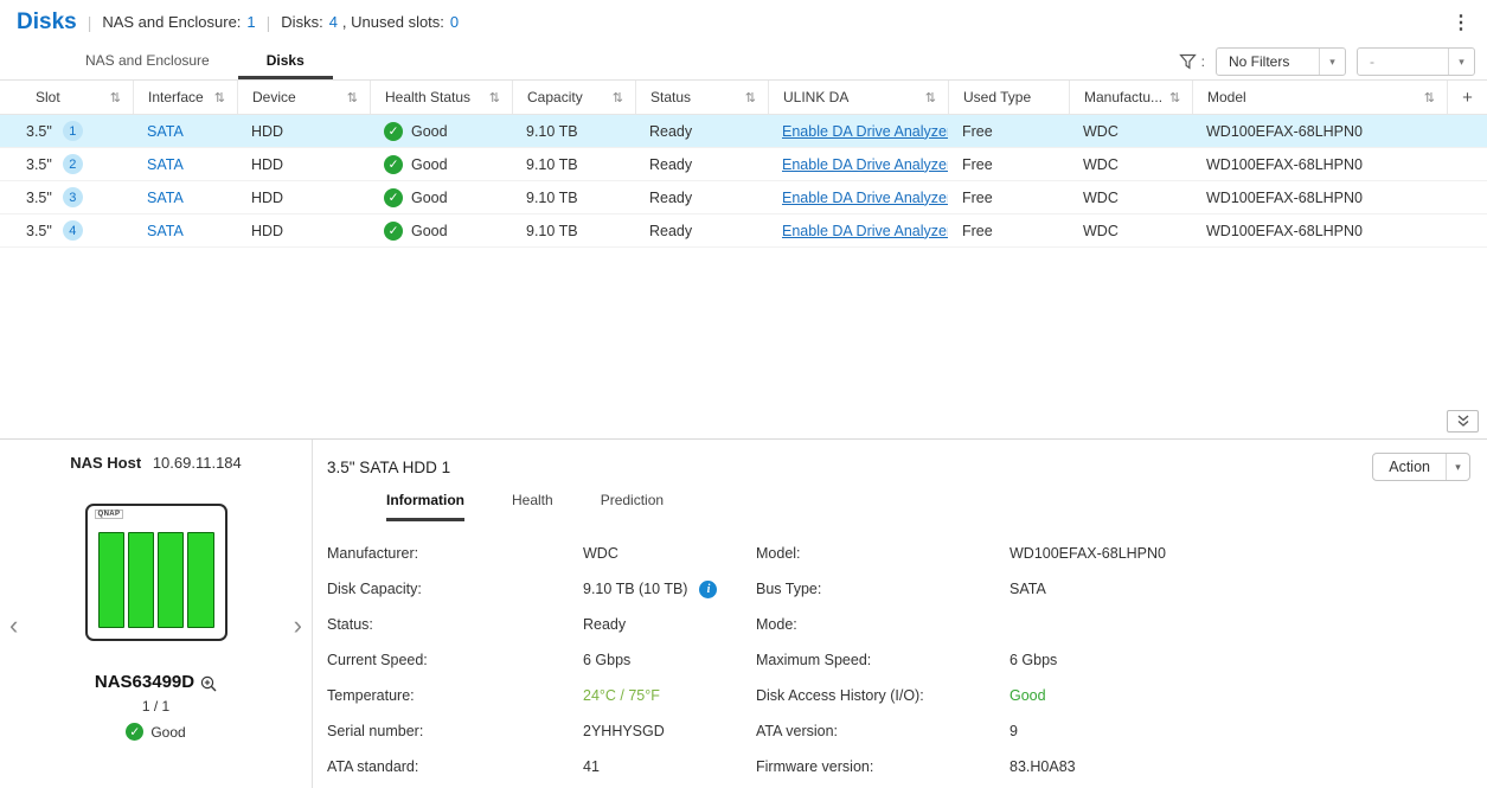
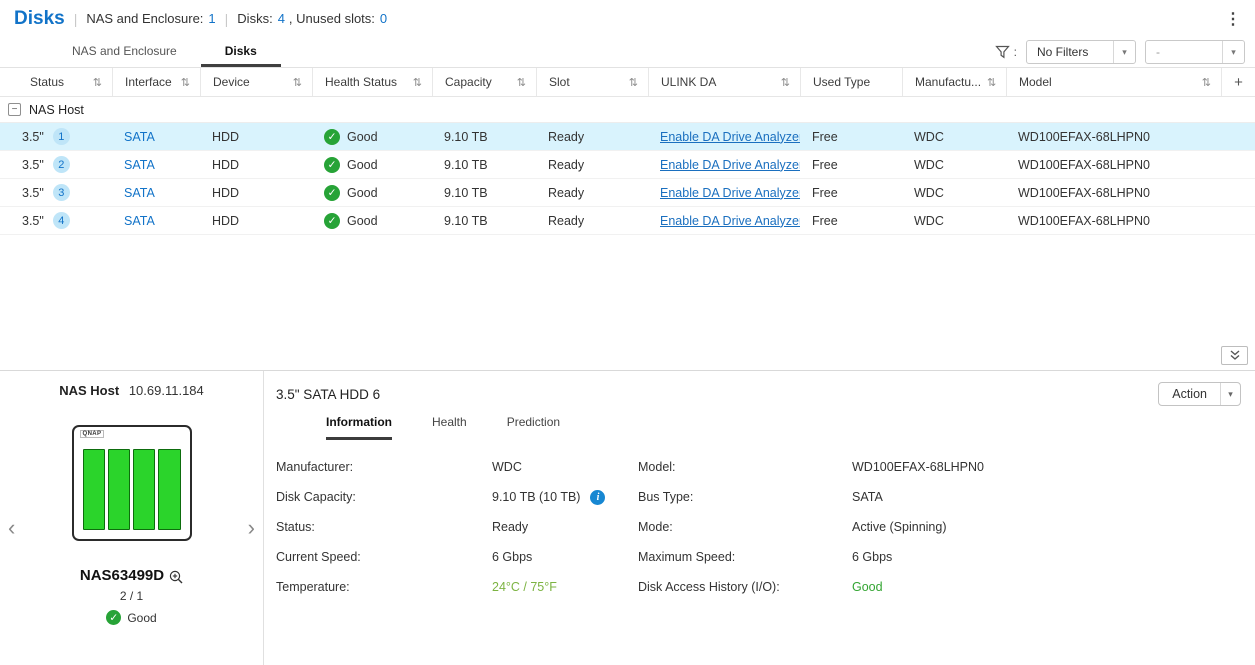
  Disks
  |
  NAS and Enclosure:
  1
  |
  Disks:
  4
  , Unused slots:
  0
  ⋮
  NAS and Enclosure
  Disks
  :
  No Filters
  ▾
  -
  ▾
- Slot
+ Status
  ⇅
  Interface
  ⇅
  Device
  ⇅
  Health Status
  ⇅
  Capacity
  ⇅
- Status
+ Slot
  ⇅
  ULINK DA
  ⇅
  Used Type
  Manufactu...
  ⇅
  Model
  ⇅
  +
+ −
+ NAS Host
  3.5"
  1
  SATA
  HDD
  ✓
  Good
  9.10 TB
  Ready
  Enable DA Drive Analyze
  Free
  WDC
  WD100EFAX-68LHPN0
  3.5"
  2
  SATA
  HDD
  ✓
  Good
  9.10 TB
  Ready
  Enable DA Drive Analyze
  Free
  WDC
  WD100EFAX-68LHPN0
  3.5"
  3
  SATA
  HDD
  ✓
  Good
  9.10 TB
  Ready
  Enable DA Drive Analyze
  Free
  WDC
  WD100EFAX-68LHPN0
  3.5"
  4
  SATA
  HDD
  ✓
  Good
  9.10 TB
  Ready
  Enable DA Drive Analyze
  Free
  WDC
  WD100EFAX-68LHPN0
  NAS Host 10.69.11.184
  ‹
  ›
  NAS63499D
- 1 / 1
+ 2 / 1
  ✓
  Good
- 3.5" SATA HDD 1
+ 3.5" SATA HDD 6
  Action
  ▾
  Information
  Health
  Prediction
  Manufacturer:
  WDC
  Model:
  WD100EFAX-68LHPN0
  Disk Capacity:
  9.10 TB (10 TB)
  i
  Bus Type:
  SATA
  Status:
  Ready
  Mode:
+ Active (Spinning)
  Current Speed:
  6 Gbps
  Maximum Speed:
  6 Gbps
  Temperature:
  24°C / 75°F
  Disk Access History (I/O):
  Good
- Serial number:
- 2YHHYSGD
- ATA version:
- 9
- ATA standard:
- 41
- Firmware version:
- 83.H0A83
